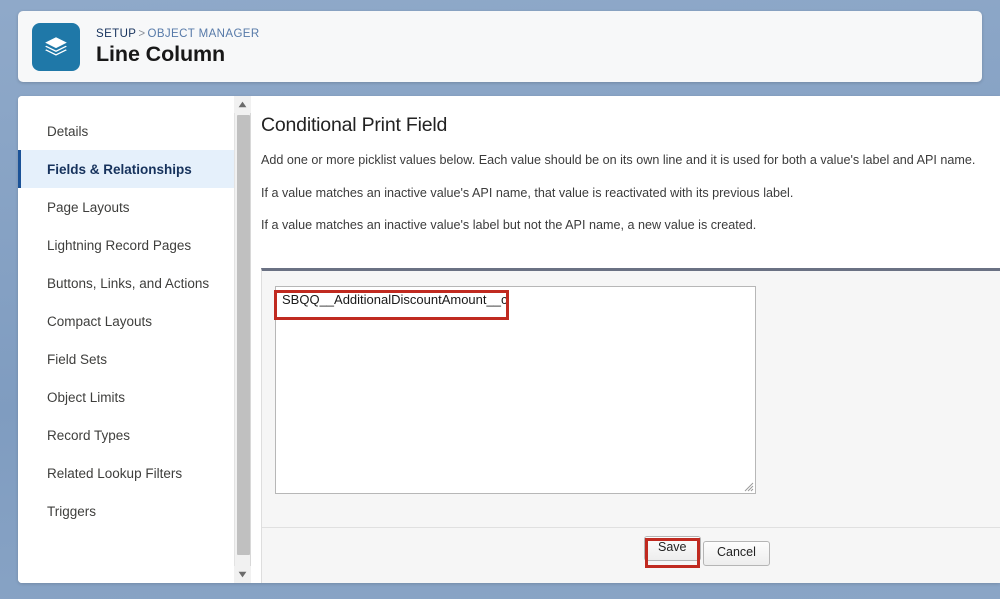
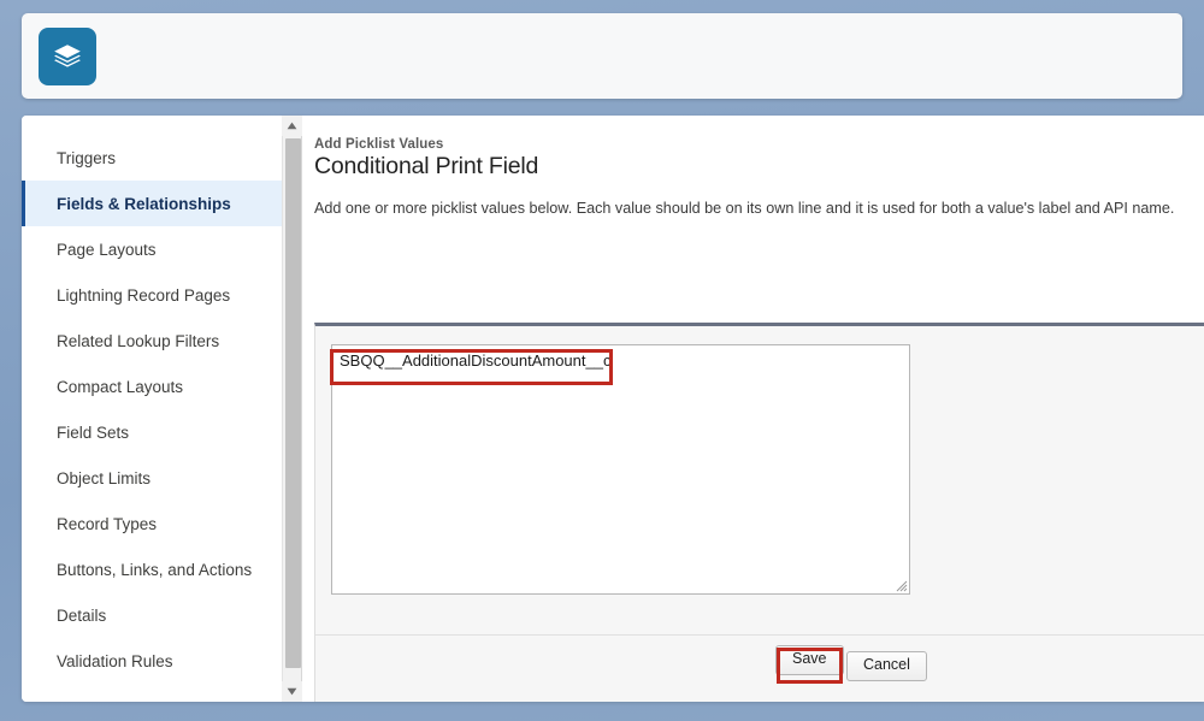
- SETUP > OBJECT MANAGER
- Line Column
- Details
+ Triggers
  Fields & Relationships
  Page Layouts
  Lightning Record Pages
- Buttons, Links, and Actions
+ Related Lookup Filters
  Compact Layouts
  Field Sets
  Object Limits
  Record Types
- Related Lookup Filters
+ Buttons, Links, and Actions
- Triggers
+ Details
+ Validation Rules
+ Add Picklist Values
  Conditional Print Field
  Add one or more picklist values below. Each value should be on its own line and it is used for both a value's label and API name.
- If a value matches an inactive value's API name, that value is reactivated with its previous label.
- If a value matches an inactive value's label but not the API name, a new value is created.
  SBQQ__AdditionalDiscountAmount__c
  Save
  Cancel
